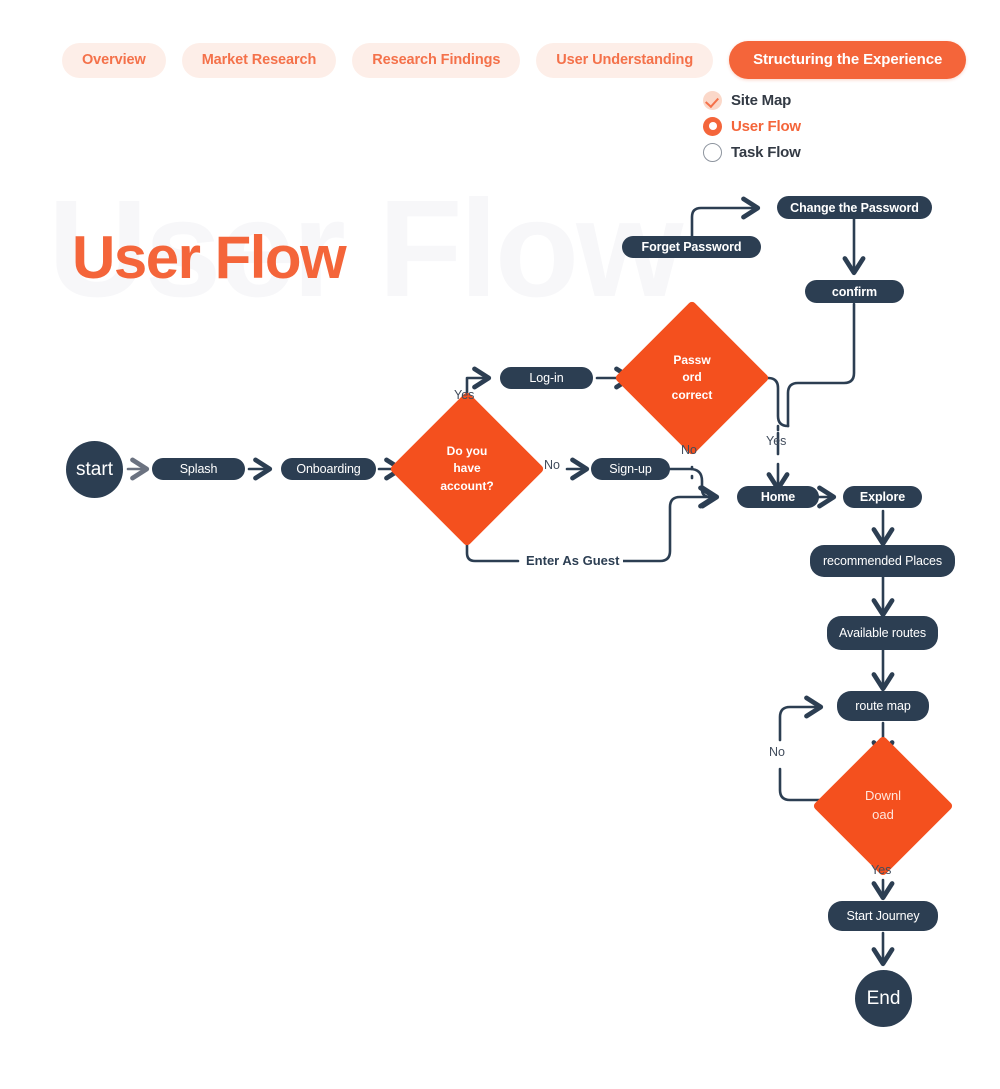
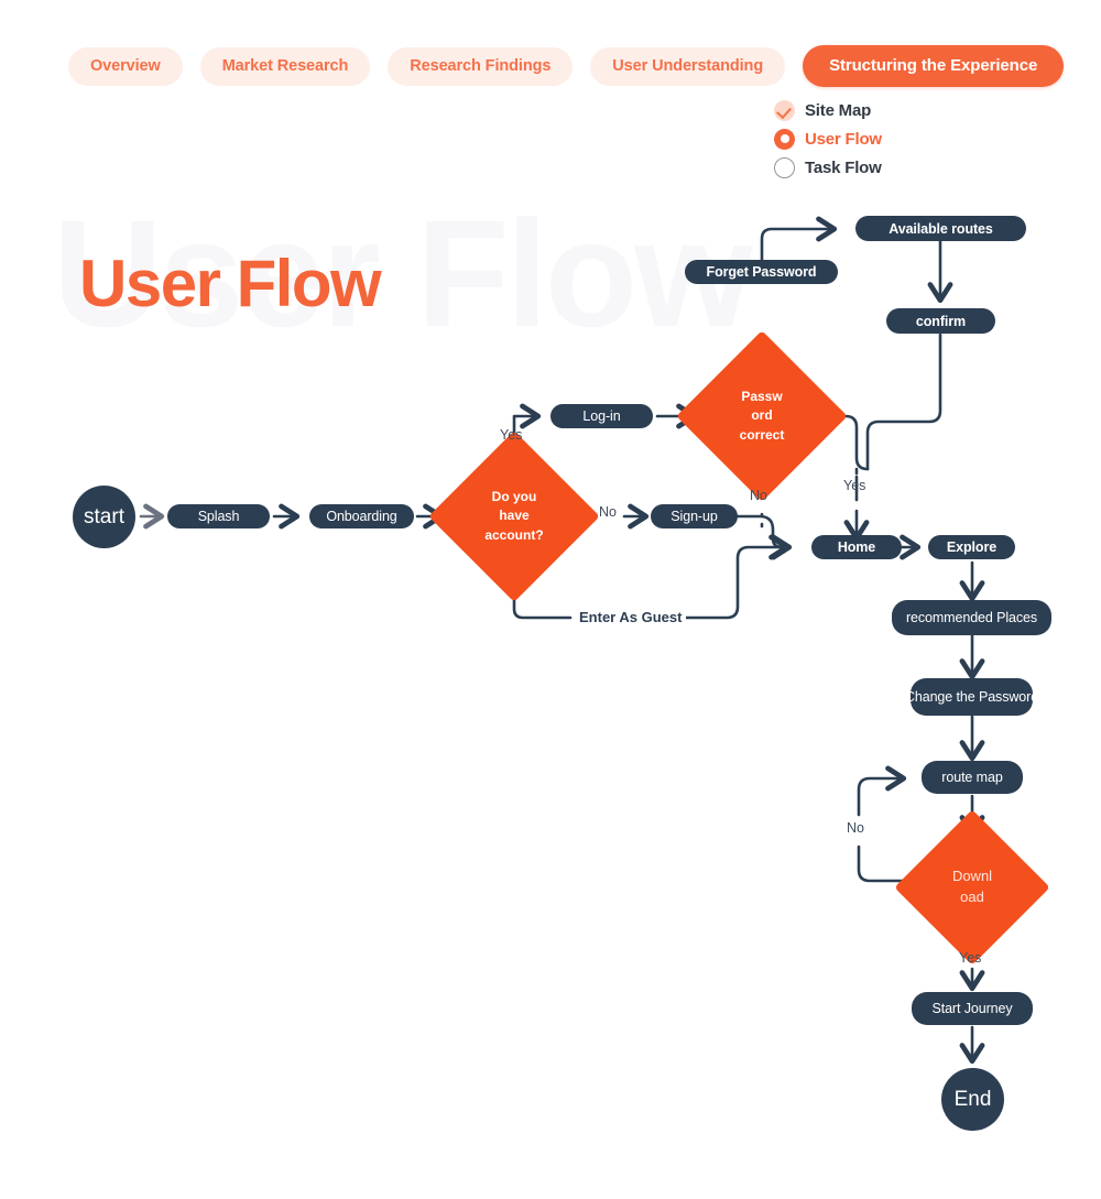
  Overview
  Market Research
  Research Findings
  User Understanding
  Structuring the Experience
  Site Map
  User Flow
  Task Flow
  User Flo
  User Flow
  start
  Splash
  Onboarding
  Do you
  have
  account?
  Log-in
  Passw
  ord
  correct
  Forget Password
- Change the Password
+ Available routes
  confirm
  Sign-up
  Home
  Explore
  recommended Places
- Available routes
+ Change the Password
  route map
  Downl
  oad
  Start Journey
  End
  Yes
  No
  Enter As Guest
  No
  Yes
  No
  Yes
